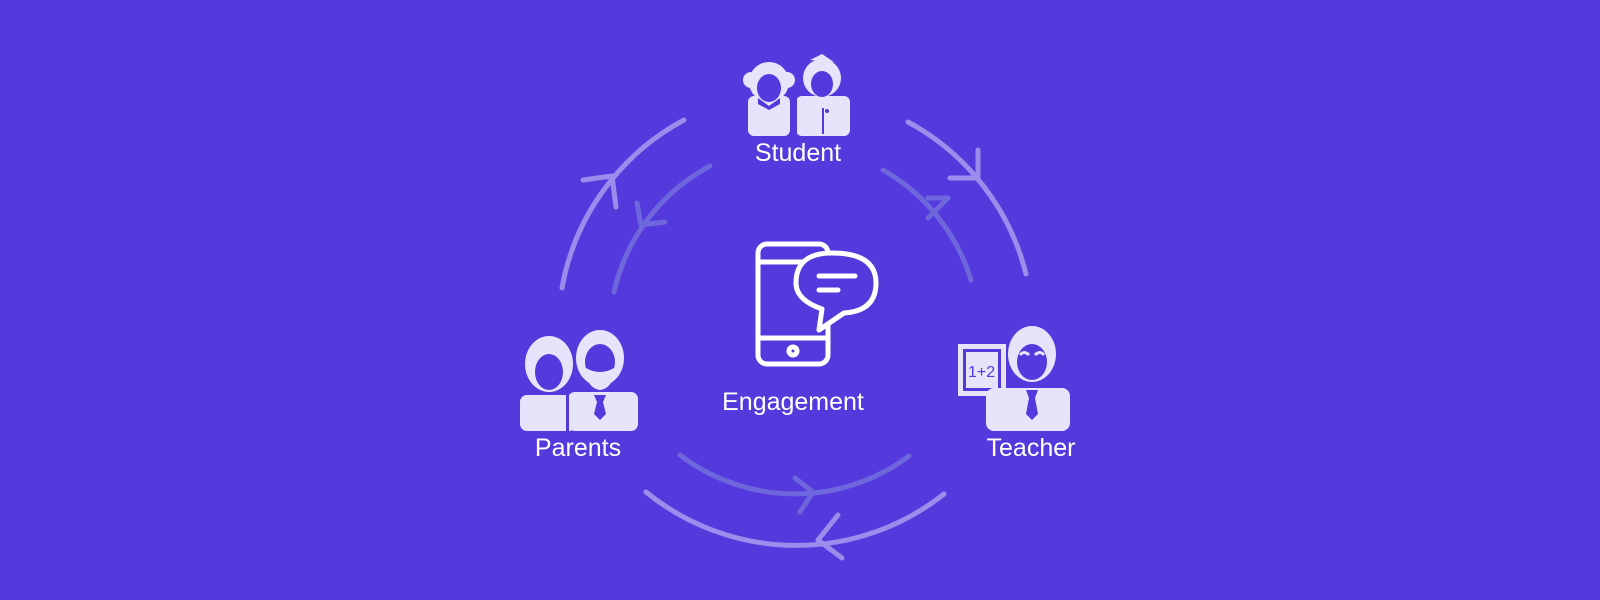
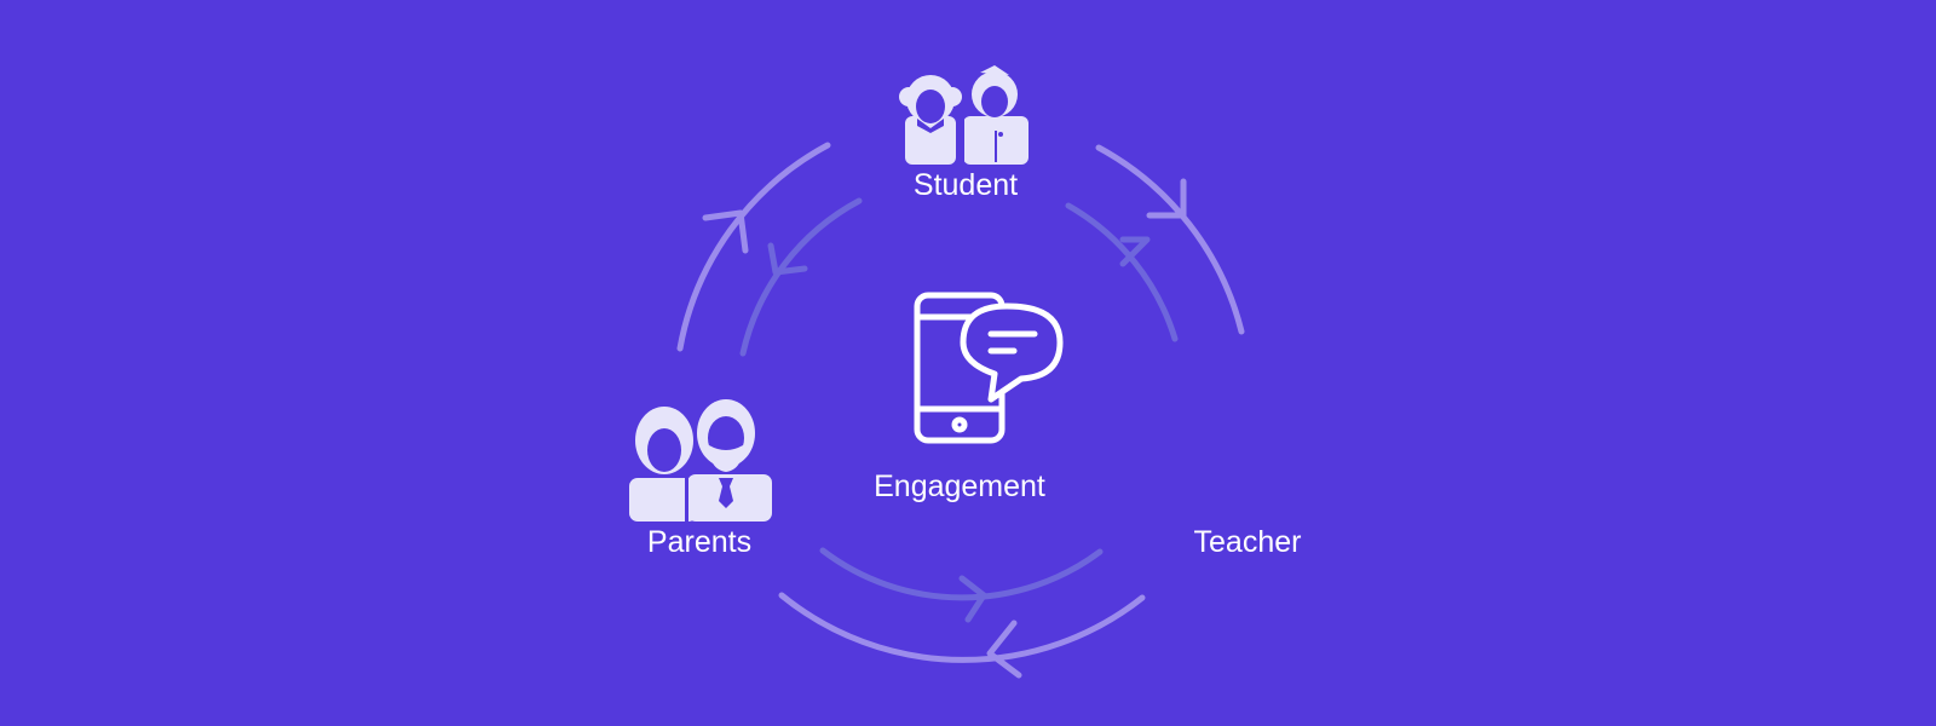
- 1+2
  Student
  Engagement
  Parents
  Teacher
